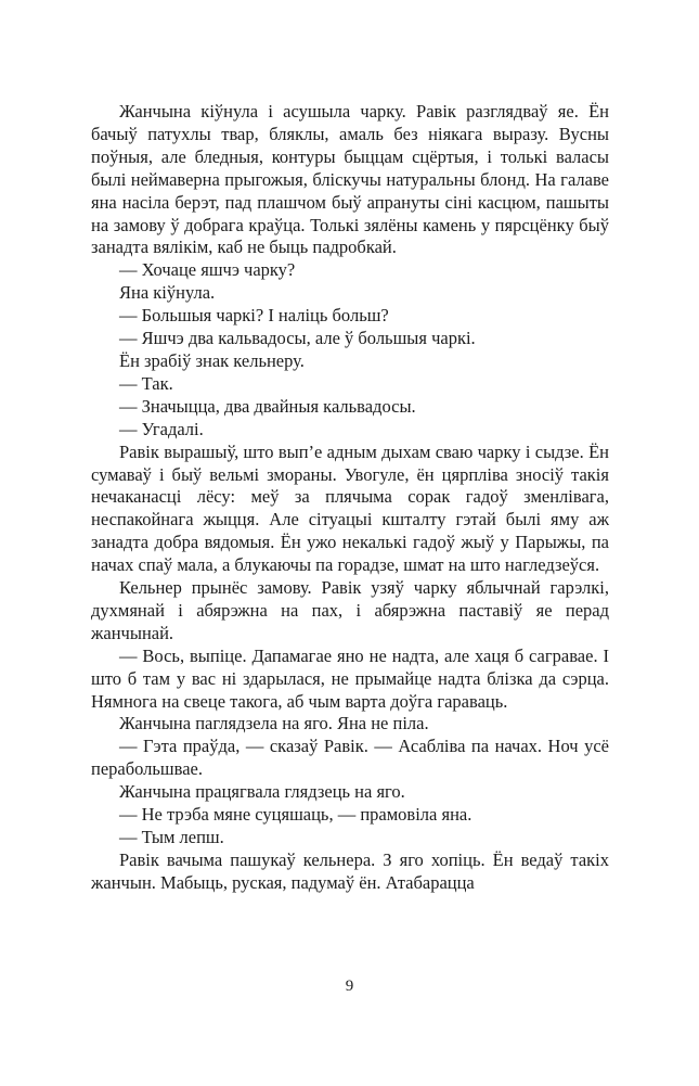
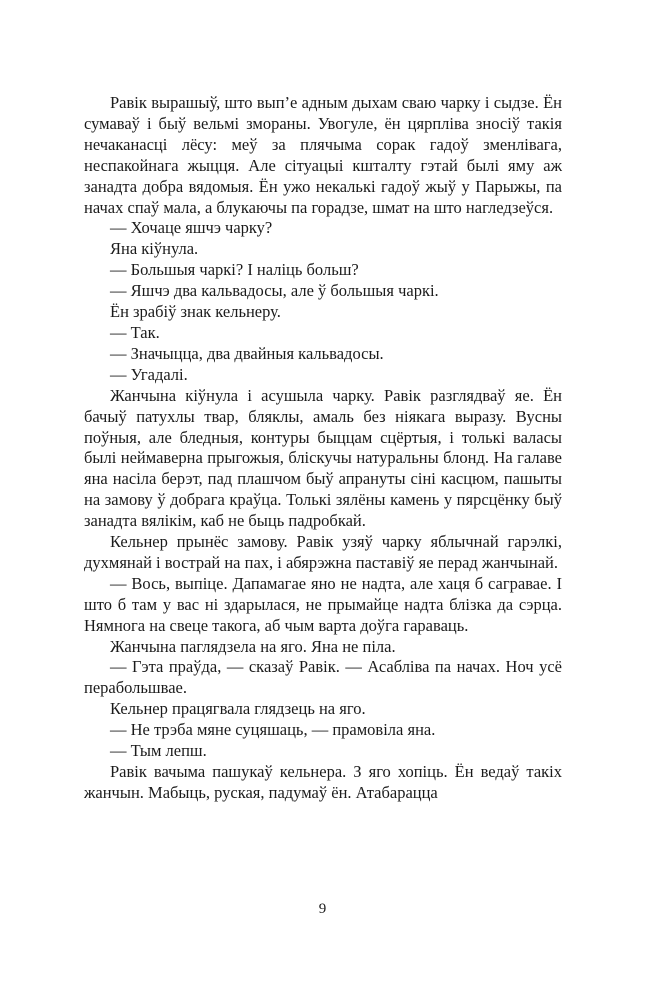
- Жанчына кіўнула і асушыла чарку. Равік разглядваў яе. Ён бачыў патухлы твар, бляклы, амаль без ніякага выразу. Вусны поўныя, але бледныя, контуры быццам сцёртыя, і толькі валасы былі неймаверна прыгожыя, бліскучы натуральны блонд. На галаве яна насіла берэт, пад плашчом быў апрануты сіні касцюм, пашыты на замову ў добрага краўца. Толькі зялёны камень у пярсцёнку быў занадта вялікім, каб не быць падробкай.
+ Равік вырашыў, што вып’е адным дыхам сваю чарку і сыдзе. Ён сумаваў і быў вельмі змораны. Увогуле, ён цярпліва зносіў такія нечаканасці лёсу: меў за плячыма сорак гадоў зменлівага, неспакойнага жыцця. Але сітуацыі кшталту гэтай былі яму аж занадта добра вядомыя. Ён ужо некалькі гадоў жыў у Парыжы, па начах спаў мала, а блукаючы па горадзе, шмат на што нагледзеўся.
  — Хочаце яшчэ чарку?
  Яна кіўнула.
  — Большыя чаркі? І наліць больш?
  — Яшчэ два кальвадосы, але ў большыя чаркі.
  Ён зрабіў знак кельнеру.
  — Так.
  — Значыцца, два двайныя кальвадосы.
  — Угадалі.
- Равік вырашыў, што вып’е адным дыхам сваю чарку і сыдзе. Ён сумаваў і быў вельмі змораны. Увогуле, ён цярпліва зносіў такія нечаканасці лёсу: меў за плячыма сорак гадоў зменлівага, неспакойнага жыцця. Але сітуацыі кшталту гэтай былі яму аж занадта добра вядомыя. Ён ужо некалькі гадоў жыў у Парыжы, па начах спаў мала, а блукаючы па горадзе, шмат на што нагледзеўся.
+ Жанчына кіўнула і асушыла чарку. Равік разглядваў яе. Ён бачыў патухлы твар, бляклы, амаль без ніякага выразу. Вусны поўныя, але бледныя, контуры быццам сцёртыя, і толькі валасы былі неймаверна прыгожыя, бліскучы натуральны блонд. На галаве яна насіла берэт, пад плашчом быў апрануты сіні касцюм, пашыты на замову ў добрага краўца. Толькі зялёны камень у пярсцёнку быў занадта вялікім, каб не быць падробкай.
- Кельнер прынёс замову. Равік узяў чарку яблычнай гарэлкі, духмянай і абярэжна на пах, і абярэжна паставіў яе перад жанчынай.
+ Кельнер прынёс замову. Равік узяў чарку яблычнай гарэлкі, духмянай і вострай на пах, і абярэжна паставіў яе перад жанчынай.
  — Вось, выпіце. Дапамагае яно не надта, але хаця б сагравае. І што б там у вас ні здарылася, не прымайце надта блізка да сэрца. Нямнога на свеце такога, аб чым варта доўга гараваць.
  Жанчына паглядзела на яго. Яна не піла.
  — Гэта праўда, — сказаў Равік. — Асабліва па начах. Ноч усё перабольшвае.
- Жанчына працягвала глядзець на яго.
+ Кельнер працягвала глядзець на яго.
  — Не трэба мяне суцяшаць, — прамовіла яна.
  — Тым лепш.
  Равік вачыма пашукаў кельнера. З яго хопіць. Ён ведаў такіх жанчын. Мабыць, руская, падумаў ён. Атабарацца
  9
